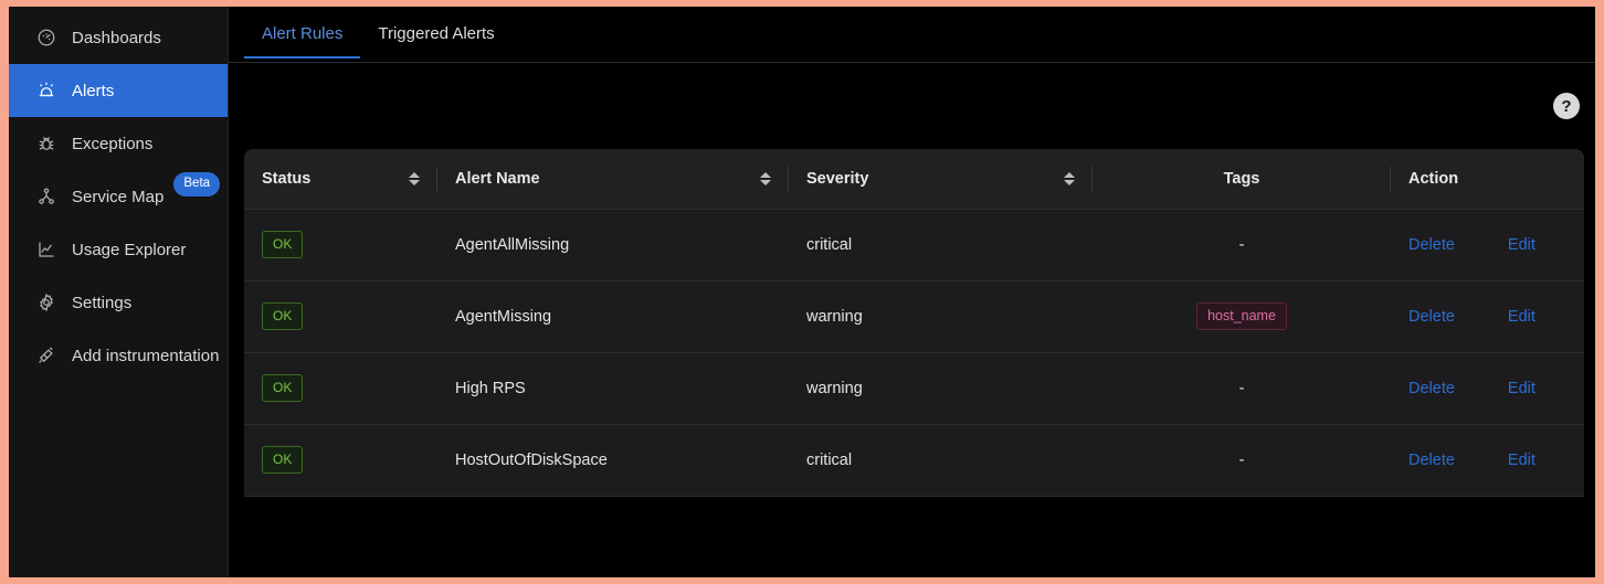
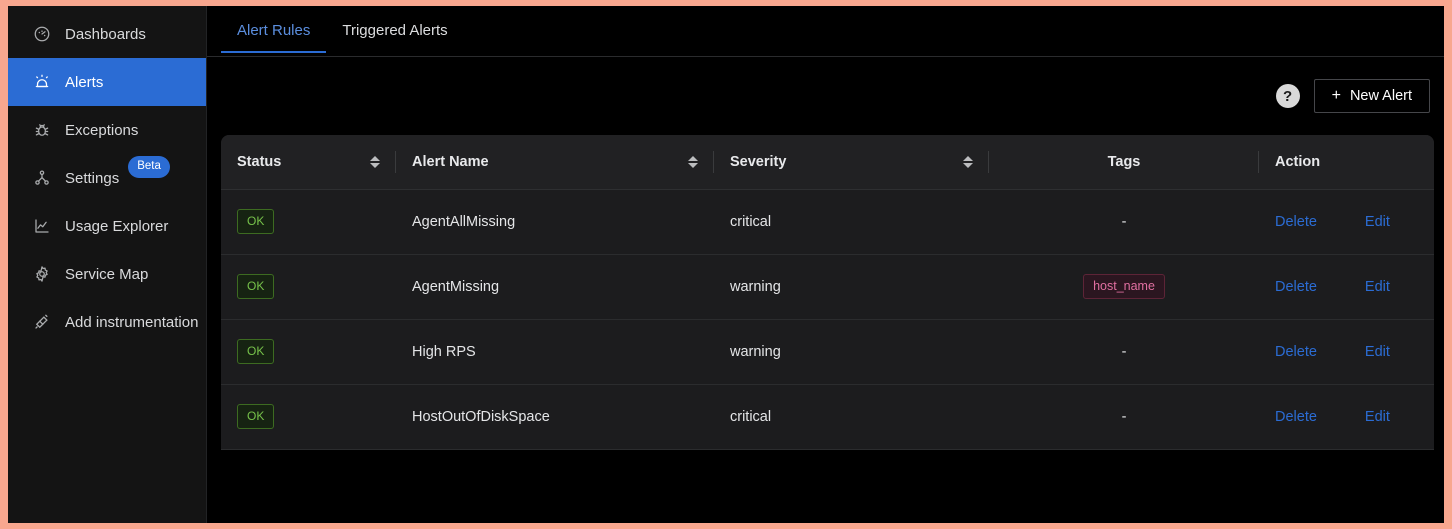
  Dashboards
  Alerts
  Exceptions
- Service Map
+ Settings
  Beta
  Usage Explorer
- Settings
+ Service Map
  Add instrumentation
  Alert Rules
  Triggered Alerts
  ?
+ +
+ New Alert
  Status	Alert Name	Severity	Tags	Action
  OK	AgentAllMissing	critical	-	Delete Edit
  OK	AgentMissing	warning	host_name	Delete Edit
  OK	High RPS	warning	-	Delete Edit
  OK	HostOutOfDiskSpace	critical	-	Delete Edit
